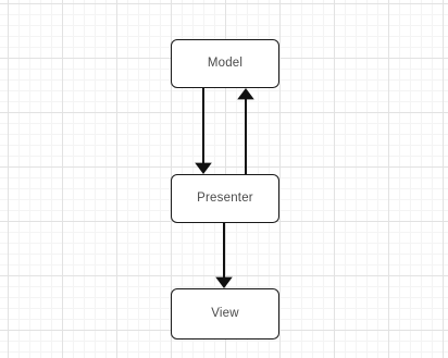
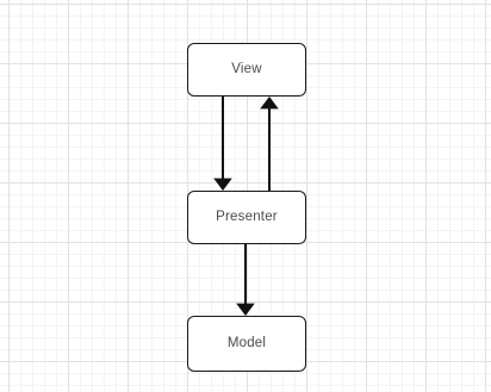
- Model
+ View
  Presenter
- View
+ Model
